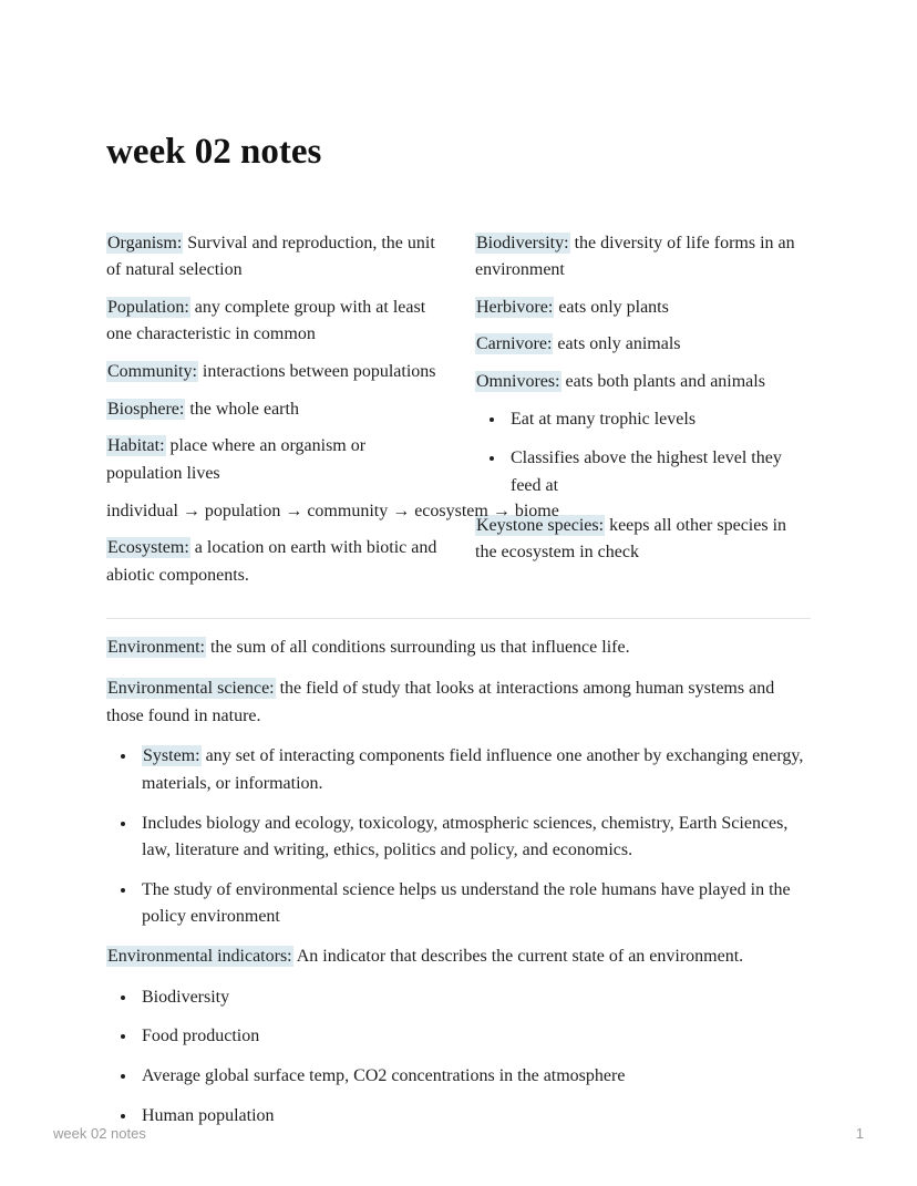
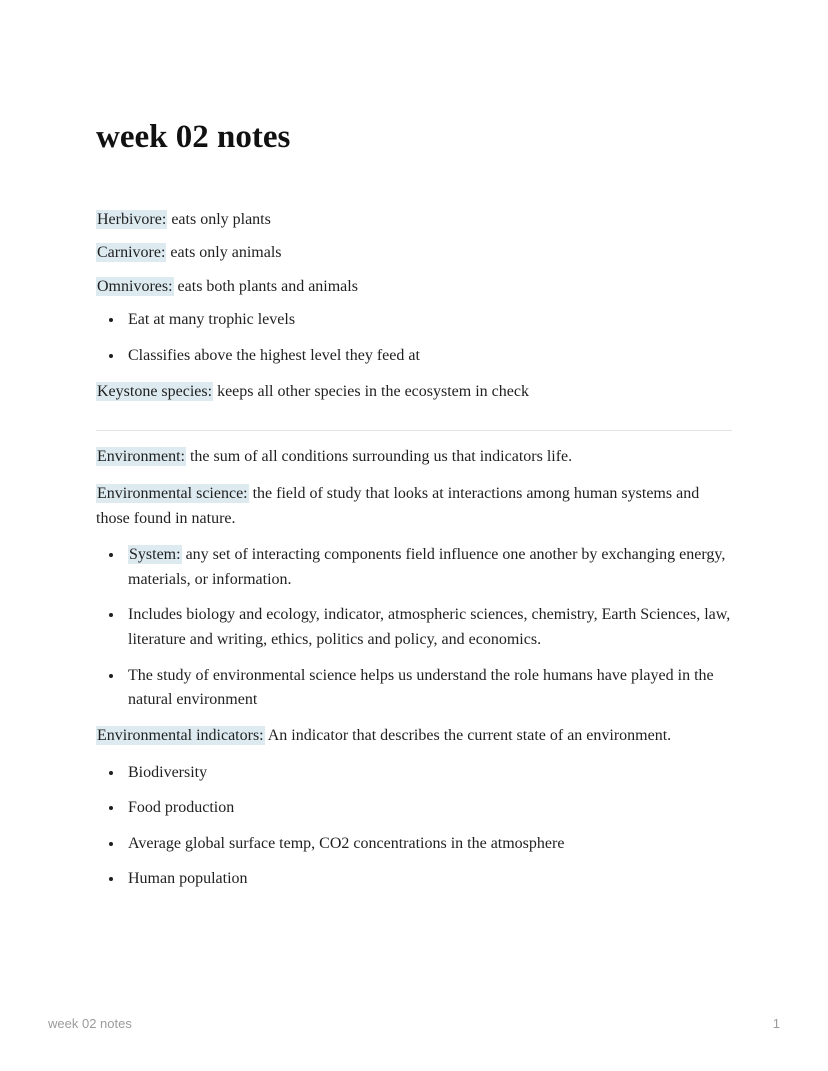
  week 02 notes
- Organism: Survival and reproduction, the unit of natural selection
- Population: any complete group with at least one characteristic in common
- Community: interactions between populations
- Biosphere: the whole earth
- Habitat: place where an organism or population lives
- individual → population → community → ecosystem → biome
- Ecosystem: a location on earth with biotic and abiotic components.
- Biodiversity: the diversity of life forms in an environment
  Herbivore: eats only plants
  Carnivore: eats only animals
  Omnivores: eats both plants and animals
  Eat at many trophic levels
  Classifies above the highest level they feed at
  Keystone species: keeps all other species in the ecosystem in check
- Environment: the sum of all conditions surrounding us that influence life.
+ Environment: the sum of all conditions surrounding us that indicators life.
  Environmental science: the field of study that looks at interactions among human systems and those found in nature.
  System: any set of interacting components field influence one another by exchanging energy, materials, or information.
- Includes biology and ecology, toxicology, atmospheric sciences, chemistry, Earth Sciences, law, literature and writing, ethics, politics and policy, and economics.
+ Includes biology and ecology, indicator, atmospheric sciences, chemistry, Earth Sciences, law, literature and writing, ethics, politics and policy, and economics.
- The study of environmental science helps us understand the role humans have played in the policy environment
+ The study of environmental science helps us understand the role humans have played in the natural environment
  Environmental indicators: An indicator that describes the current state of an environment.
  Biodiversity
  Food production
  Average global surface temp, CO2 concentrations in the atmosphere
  Human population
  week 02 notes
  1
